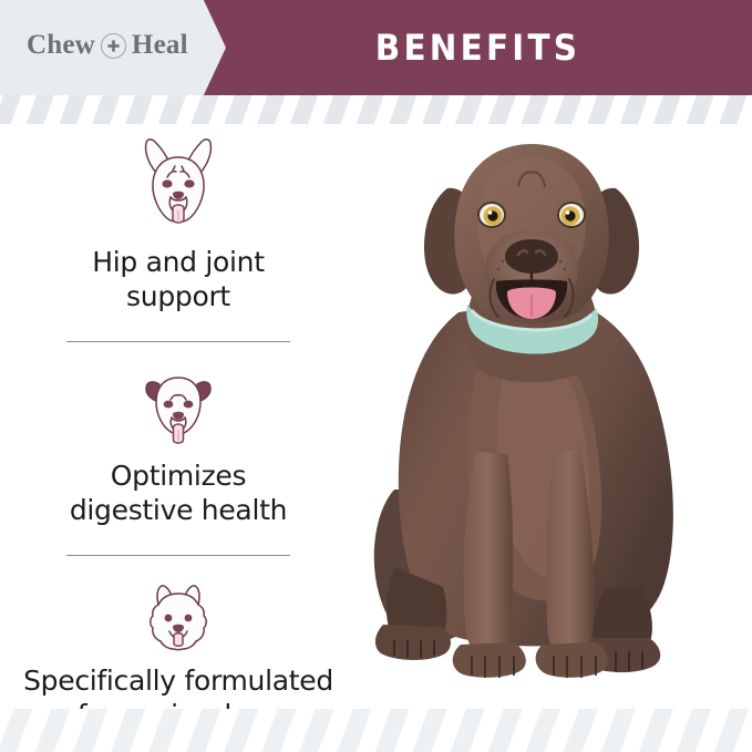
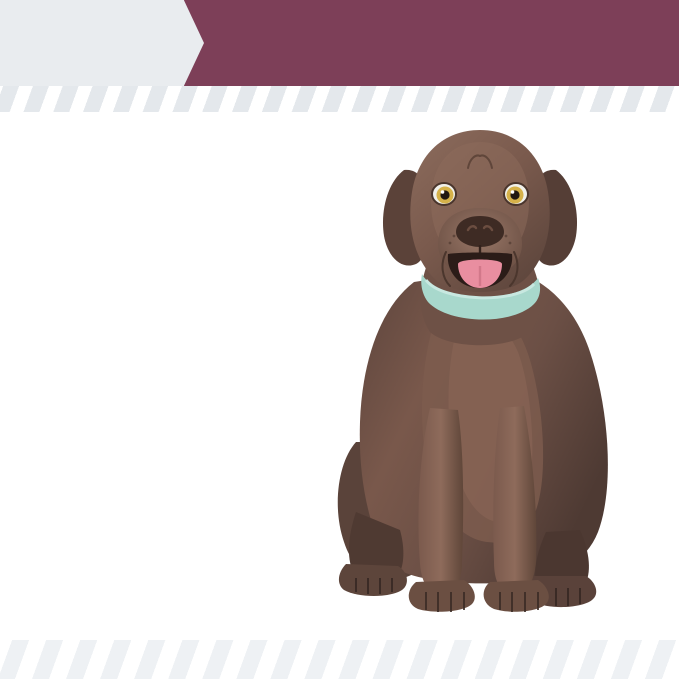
- Chew
- Heal
- BENEFITS
- Hip and joint
- support
- Optimizes
- digestive health
- Specifically formulated
